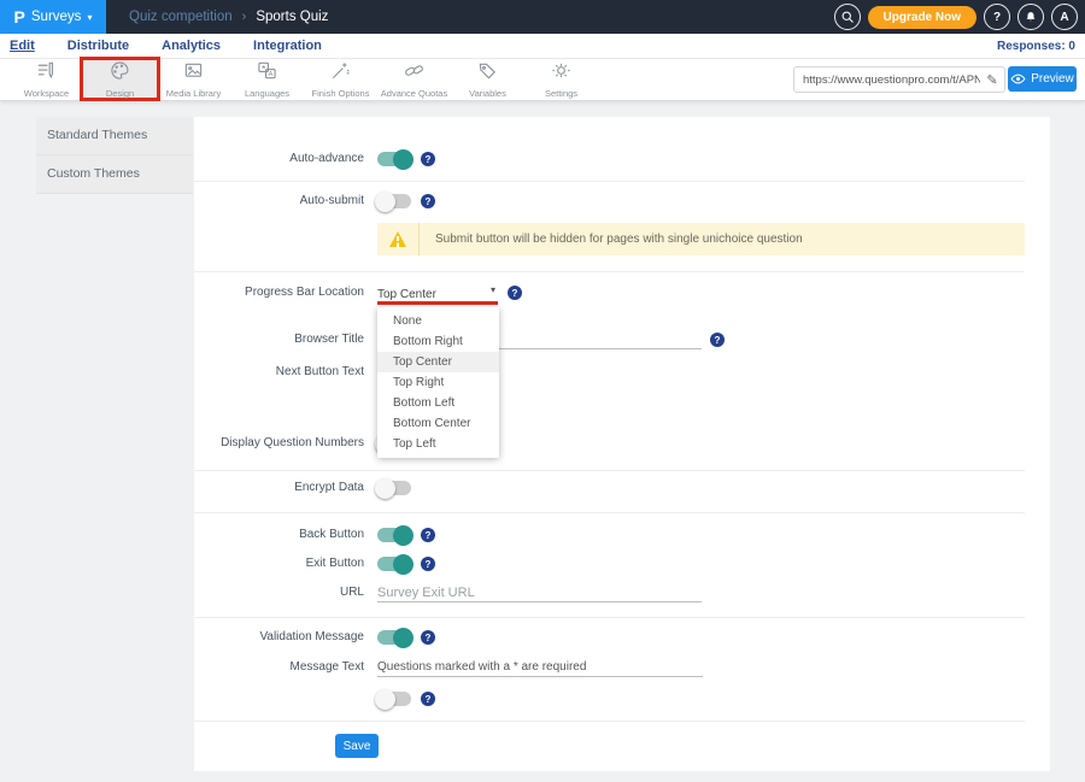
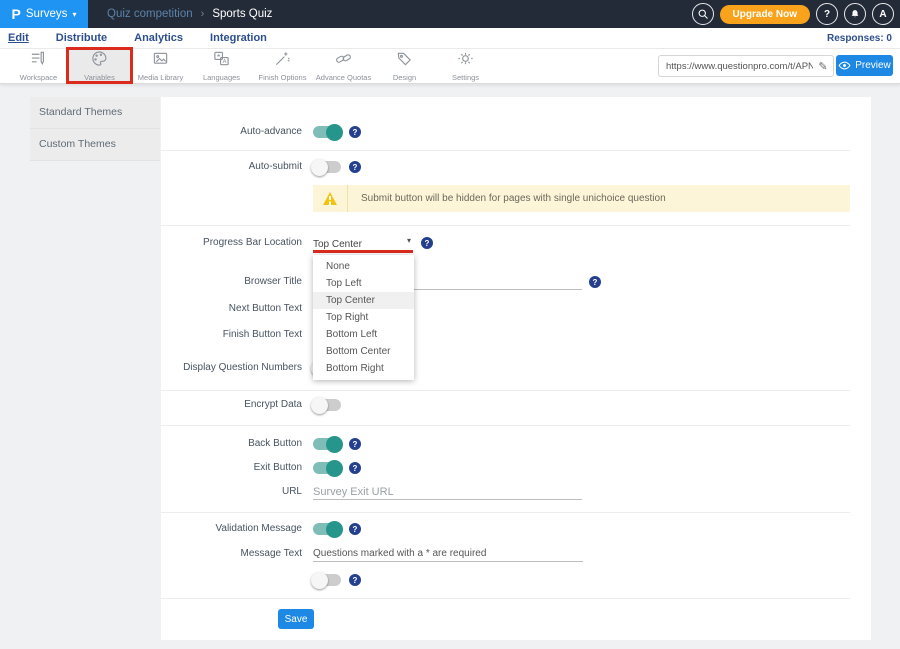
  P
  Surveys
  ▾
  Quiz competition
  ›
  Sports Quiz
  Upgrade Now
  ?
  A
  Edit
  Distribute
  Analytics
  Integration
  Responses: 0
  Workspace
- Design
+ Variables
  Media Library
  Languages
  Finish Options
  Advance Quotas
- Variables
+ Design
  Settings
  https://www.questionpro.com/t/APN
  ✎
  Preview
  Standard Themes
  Custom Themes
  Auto-advance
  ?
  Auto-submit
  ?
  Submit button will be hidden for pages with single unichoice question
  Progress Bar Location
  Top Center
  ▾
  ?
  Browser Title
  ?
  Next Button Text
+ Finish Button Text
  Display Question Numbers
  Encrypt Data
  Back Button
  ?
  Exit Button
  ?
  URL
  Survey Exit URL
  Validation Message
  ?
  Message Text
  Questions marked with a * are required
  ?
  Save
  None
- Bottom Right
+ Top Left
  Top Center
  Top Right
  Bottom Left
  Bottom Center
- Top Left
+ Bottom Right
